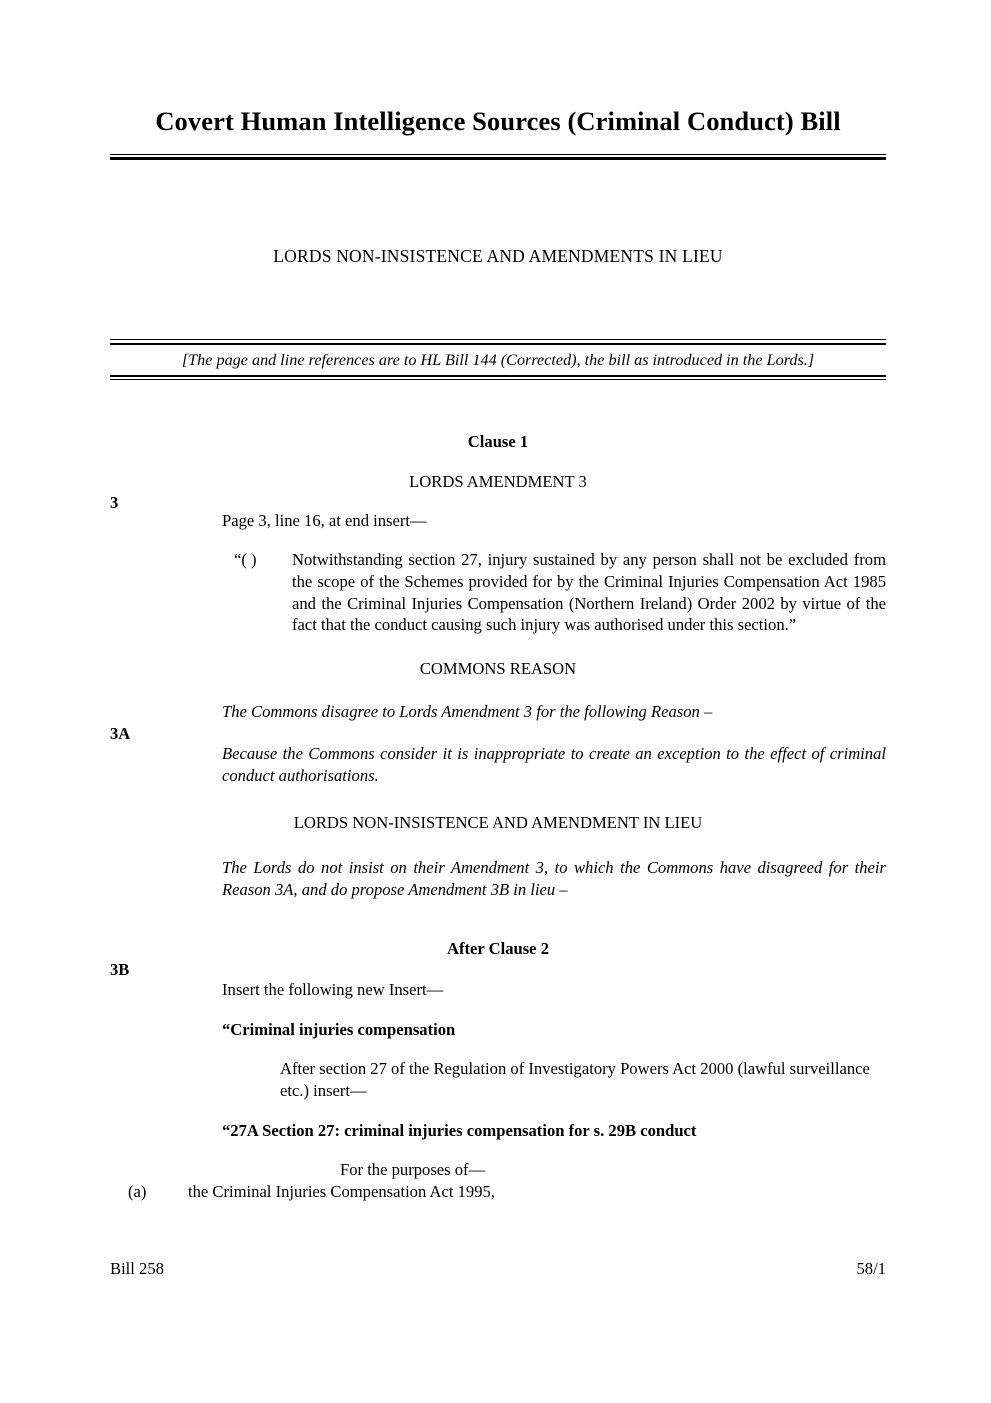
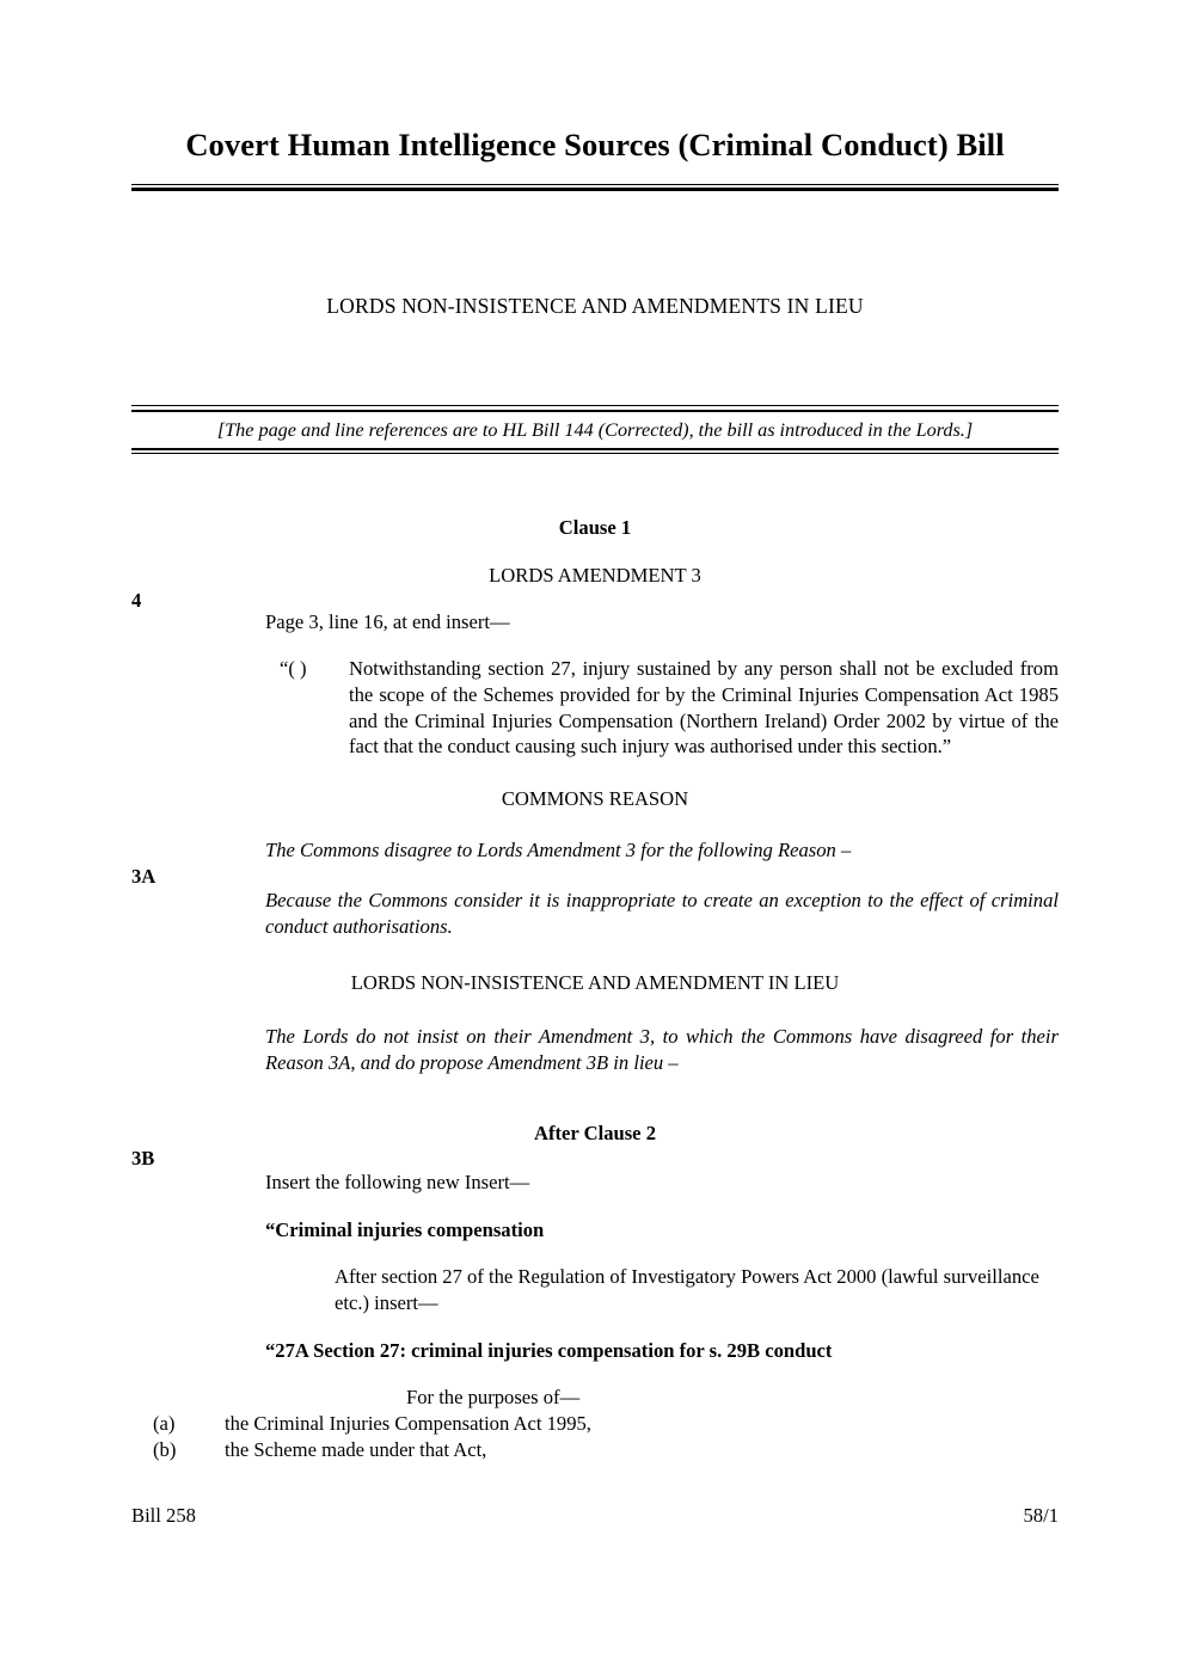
  Covert Human Intelligence Sources (Criminal Conduct) Bill
  LORDS NON-INSISTENCE AND AMENDMENTS IN LIEU
  [The page and line references are to HL Bill 144 (Corrected), the bill as introduced in the Lords.]
  Clause 1
  LORDS AMENDMENT 3
- 3
+ 4
  Page 3, line 16, at end insert—
  “( )
  Notwithstanding section 27, injury sustained by any person shall not be excluded from the scope of the Schemes provided for by the Criminal Injuries Compensation Act 1985 and the Criminal Injuries Compensation (Northern Ireland) Order 2002 by virtue of the fact that the conduct causing such injury was authorised under this section.”
  COMMONS REASON
  The Commons disagree to Lords Amendment 3 for the following Reason –
  3A
  Because the Commons consider it is inappropriate to create an exception to the effect of criminal conduct authorisations.
  LORDS NON-INSISTENCE AND AMENDMENT IN LIEU
  The Lords do not insist on their Amendment 3, to which the Commons have disagreed for their Reason 3A, and do propose Amendment 3B in lieu –
  After Clause 2
  3B
  Insert the following new Insert—
  “Criminal injuries compensation
  After section 27 of the Regulation of Investigatory Powers Act 2000 (lawful surveillance etc.) insert—
  “27A Section 27: criminal injuries compensation for s. 29B conduct
  For the purposes of—
  (a)
  the Criminal Injuries Compensation Act 1995,
+ (b)
+ the Scheme made under that Act,
  Bill 258
  58/1
